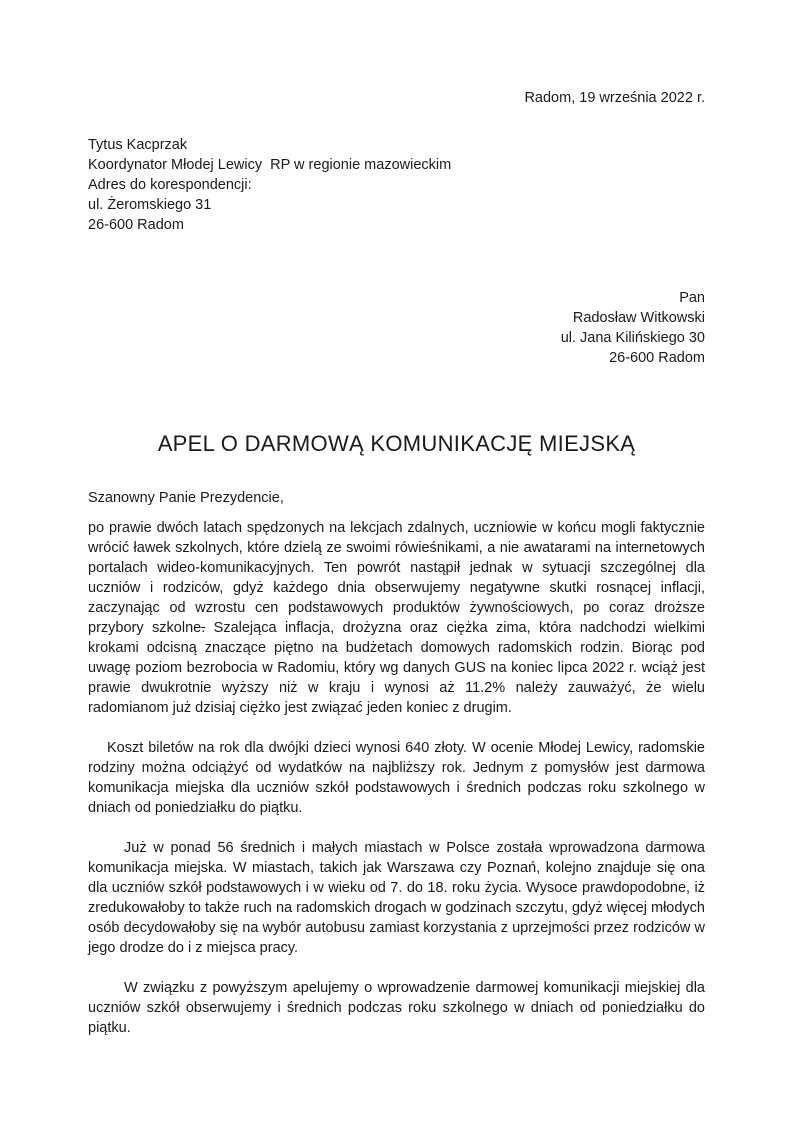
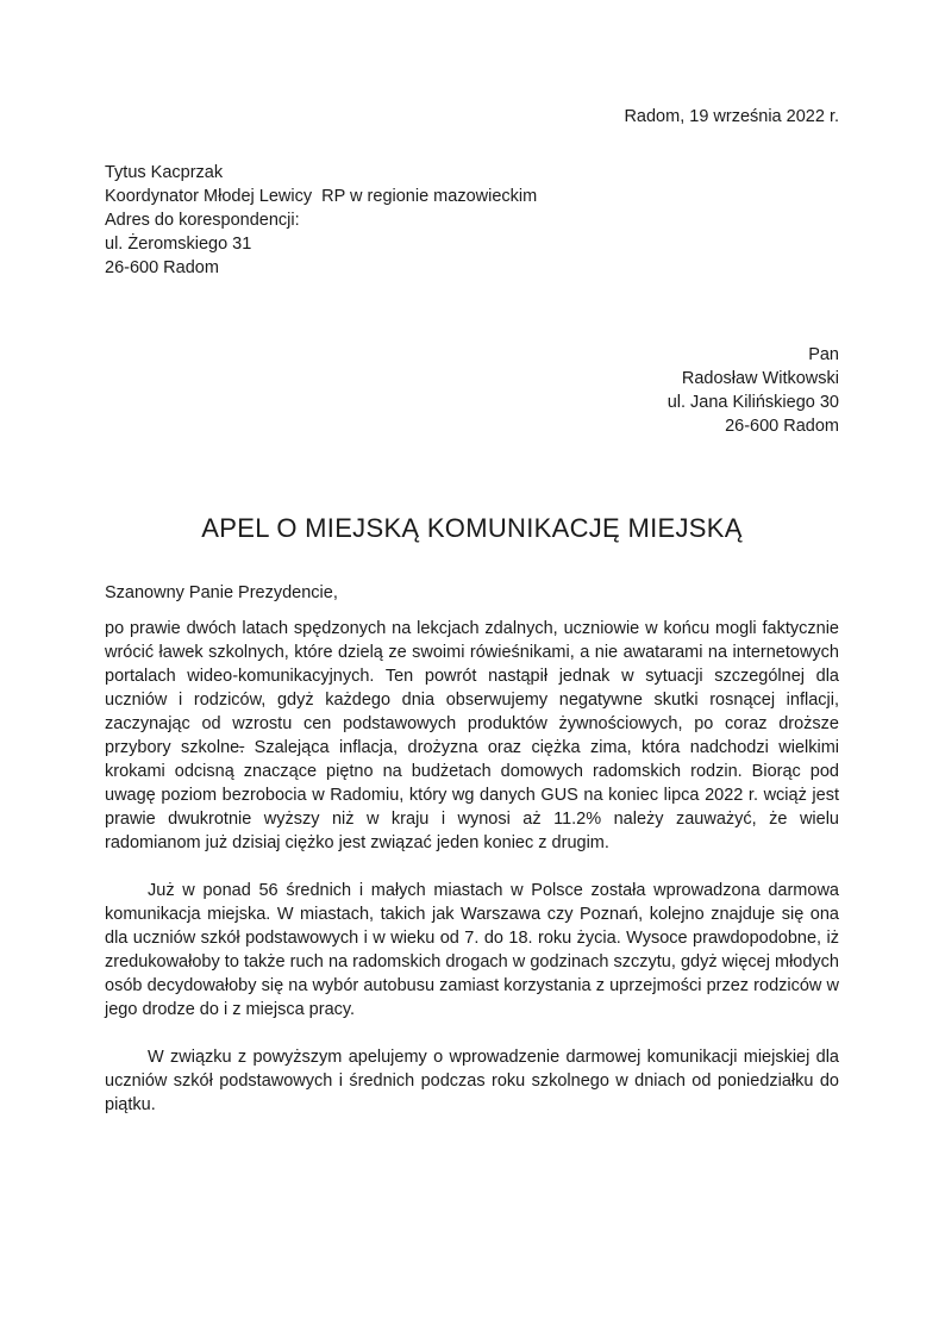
  Radom, 19 września 2022 r.
  Tytus Kacprzak
  Koordynator Młodej Lewicy RP w regionie mazowieckim
  Adres do korespondencji:
  ul. Żeromskiego 31
  26-600 Radom
  Pan
  Radosław Witkowski
  ul. Jana Kilińskiego 30
  26-600 Radom
- APEL O DARMOWĄ KOMUNIKACJĘ MIEJSKĄ
+ APEL O MIEJSKĄ KOMUNIKACJĘ MIEJSKĄ
  Szanowny Panie Prezydencie,
  po prawie dwóch latach spędzonych na lekcjach zdalnych, uczniowie w końcu mogli faktycznie wrócić ławek szkolnych, które dzielą ze swoimi rówieśnikami, a nie awatarami na internetowych portalach wideo-komunikacyjnych. Ten powrót nastąpił jednak w sytuacji szczególnej dla uczniów i rodziców, gdyż każdego dnia obserwujemy negatywne skutki rosnącej inflacji, zaczynając od wzrostu cen podstawowych produktów żywnościowych, po coraz droższe przybory szkolne. Szalejąca inflacja, drożyzna oraz ciężka zima, która nadchodzi wielkimi krokami odcisną znaczące piętno na budżetach domowych radomskich rodzin. Biorąc pod uwagę poziom bezrobocia w Radomiu, który wg danych GUS na koniec lipca 2022 r. wciąż jest prawie dwukrotnie wyższy niż w kraju i wynosi aż 11.2% należy zauważyć, że wielu radomianom już dzisiaj ciężko jest związać jeden koniec z drugim.
- Koszt biletów na rok dla dwójki dzieci wynosi 640 złoty. W ocenie Młodej Lewicy, radomskie rodziny można odciążyć od wydatków na najbliższy rok. Jednym z pomysłów jest darmowa komunikacja miejska dla uczniów szkół podstawowych i średnich podczas roku szkolnego w dniach od poniedziałku do piątku.
  Już w ponad 56 średnich i małych miastach w Polsce została wprowadzona darmowa komunikacja miejska. W miastach, takich jak Warszawa czy Poznań, kolejno znajduje się ona dla uczniów szkół podstawowych i w wieku od 7. do 18. roku życia. Wysoce prawdopodobne, iż zredukowałoby to także ruch na radomskich drogach w godzinach szczytu, gdyż więcej młodych osób decydowałoby się na wybór autobusu zamiast korzystania z uprzejmości przez rodziców w jego drodze do i z miejsca pracy.
- W związku z powyższym apelujemy o wprowadzenie darmowej komunikacji miejskiej dla uczniów szkół obserwujemy i średnich podczas roku szkolnego w dniach od poniedziałku do piątku.
+ W związku z powyższym apelujemy o wprowadzenie darmowej komunikacji miejskiej dla uczniów szkół podstawowych i średnich podczas roku szkolnego w dniach od poniedziałku do piątku.
